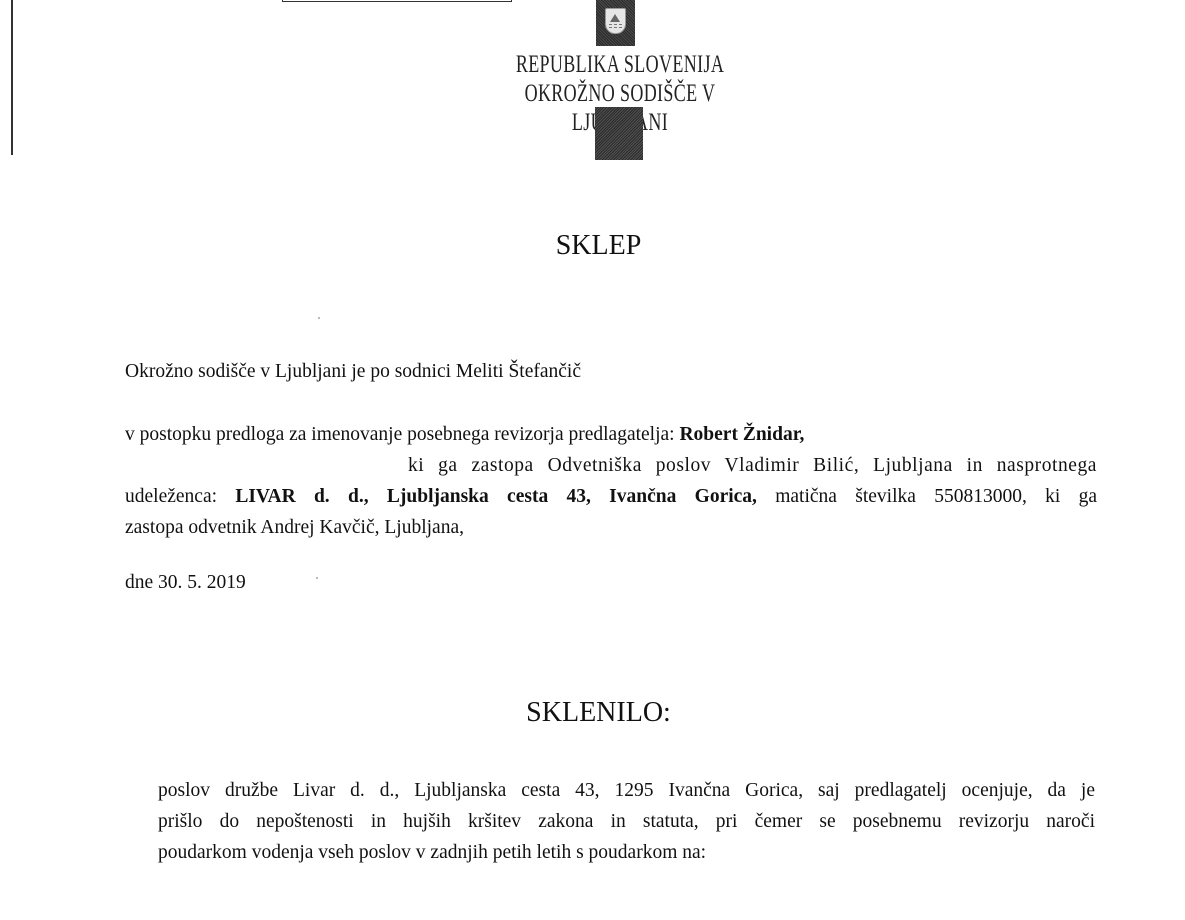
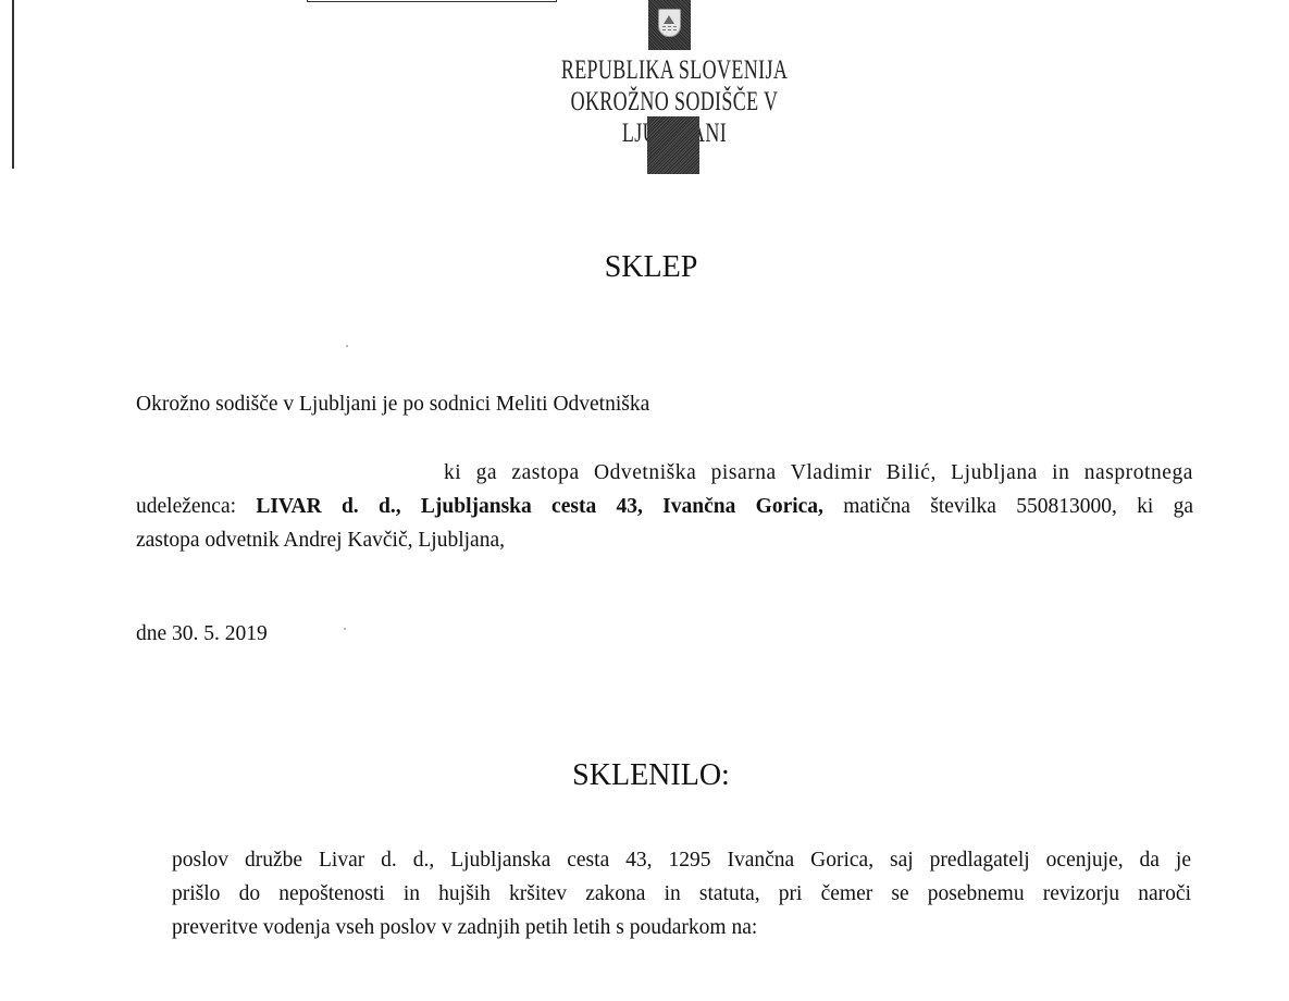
  REPUBLIKA SLOVENIJA
  OKROŽNO SODIŠČE V LJNI
  SKLEP
- Okrožno sodišče v Ljubljani je po sodnici Meliti Štefančič
+ Okrožno sodišče v Ljubljani je po sodnici Meliti Odvetniška
- v postopku predloga za imenovanje posebnega revizorja predlagatelja: Robert Žnidar,
- ki ga zastopa Odvetniška poslov Vladimir Bilić, Ljubljana in nasprotnega
+ ki ga zastopa Odvetniška pisarna Vladimir Bilić, Ljubljana in nasprotnega
  udeleženca: LIVAR d. d., Ljubljanska cesta 43, Ivančna Gorica, matična številka 550813000, ki ga
  zastopa odvetnik Andrej Kavčič, Ljubljana,
  dne 30. 5. 2019
  SKLENILO:
  poslov družbe Livar d. d., Ljubljanska cesta 43, 1295 Ivančna Gorica, saj predlagatelj ocenjuje, da je
  prišlo do nepoštenosti in hujših kršitev zakona in statuta, pri čemer se posebnemu revizorju naroči
- poudarkom vodenja vseh poslov v zadnjih petih letih s poudarkom na:
+ preveritve vodenja vseh poslov v zadnjih petih letih s poudarkom na:
